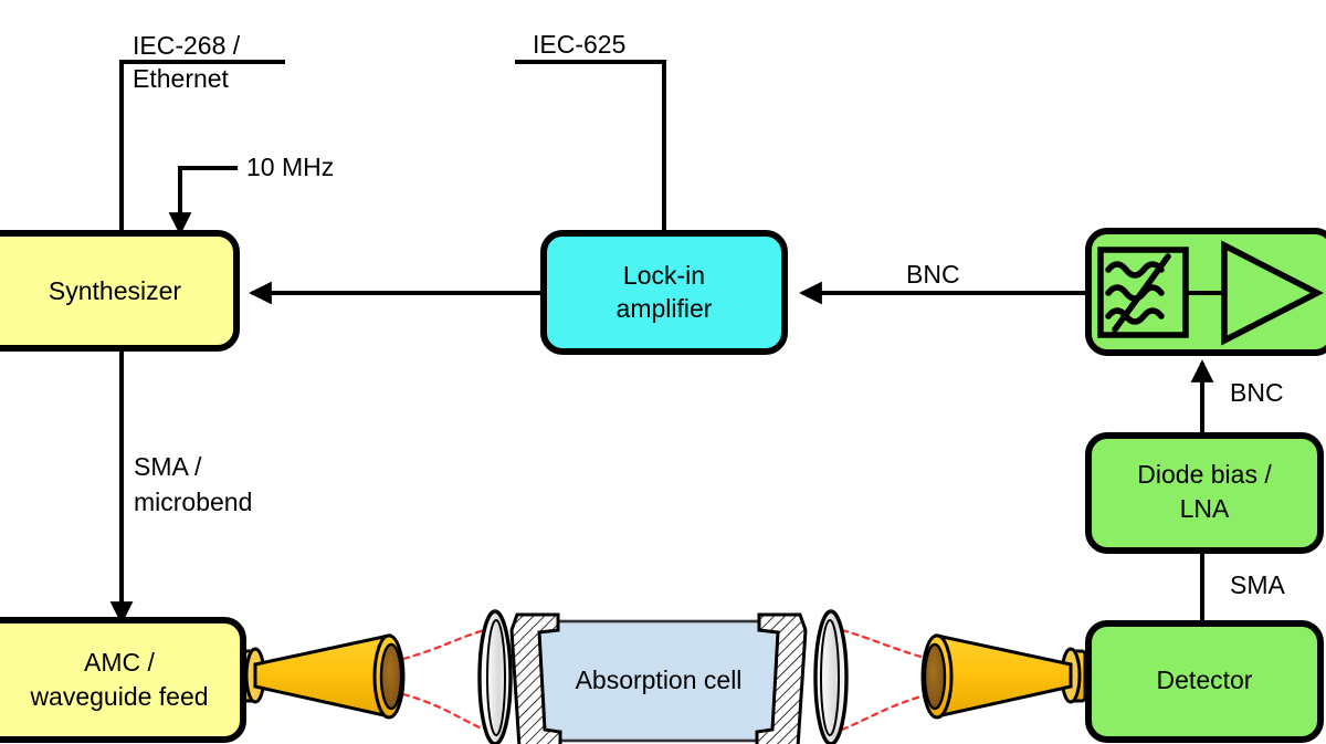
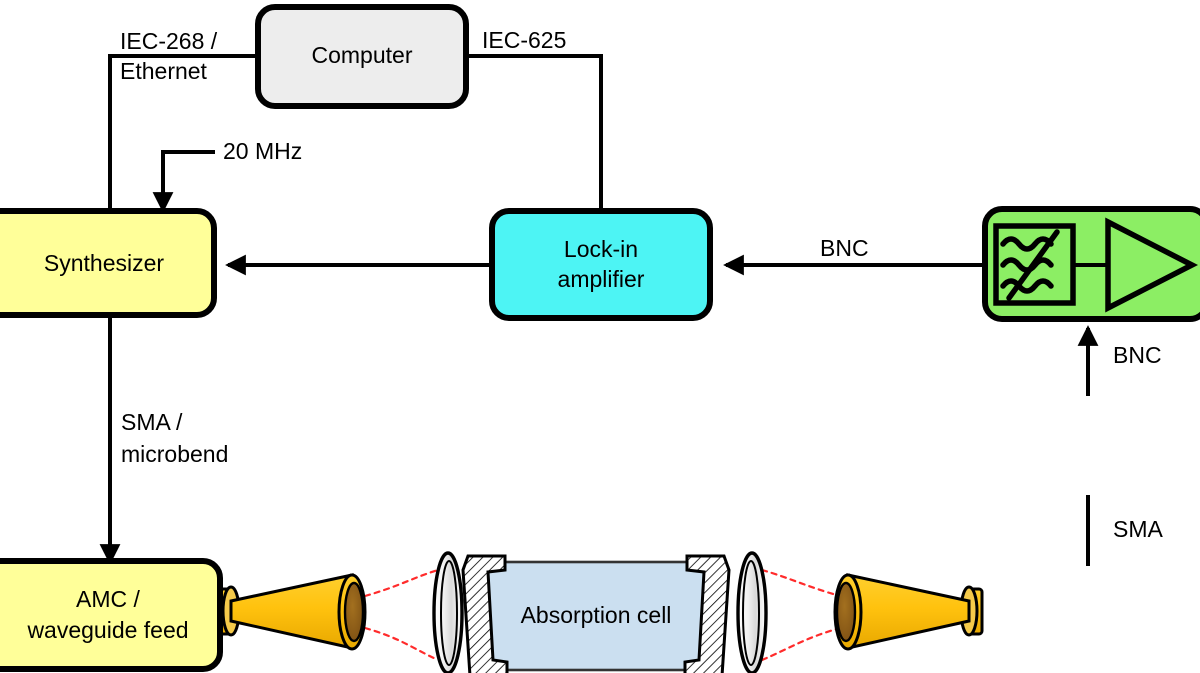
  Absorption cell
+ Computer
  Synthesizer
  Lock-in
  amplifier
- Diode bias /
- LNA
- Detector
  AMC /
  waveguide feed
  IEC-268 /
  Ethernet
  IEC-625
- 10 MHz
+ 20 MHz
  BNC
  BNC
  SMA
  SMA /
  microbend
